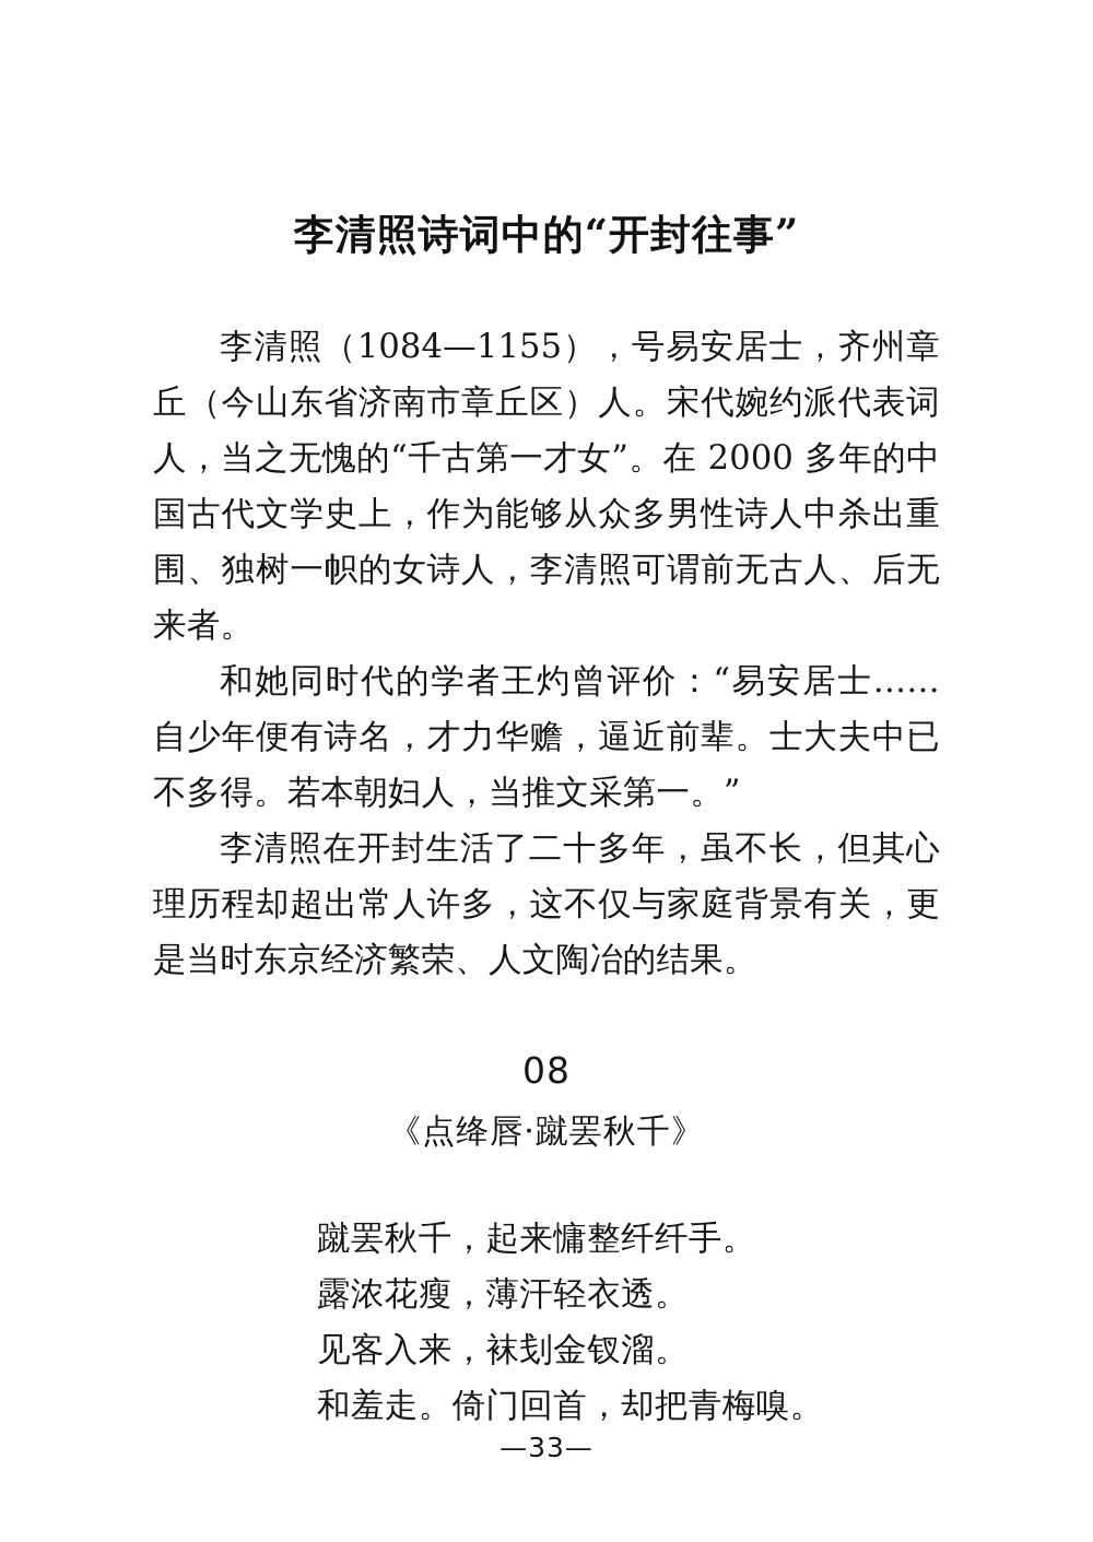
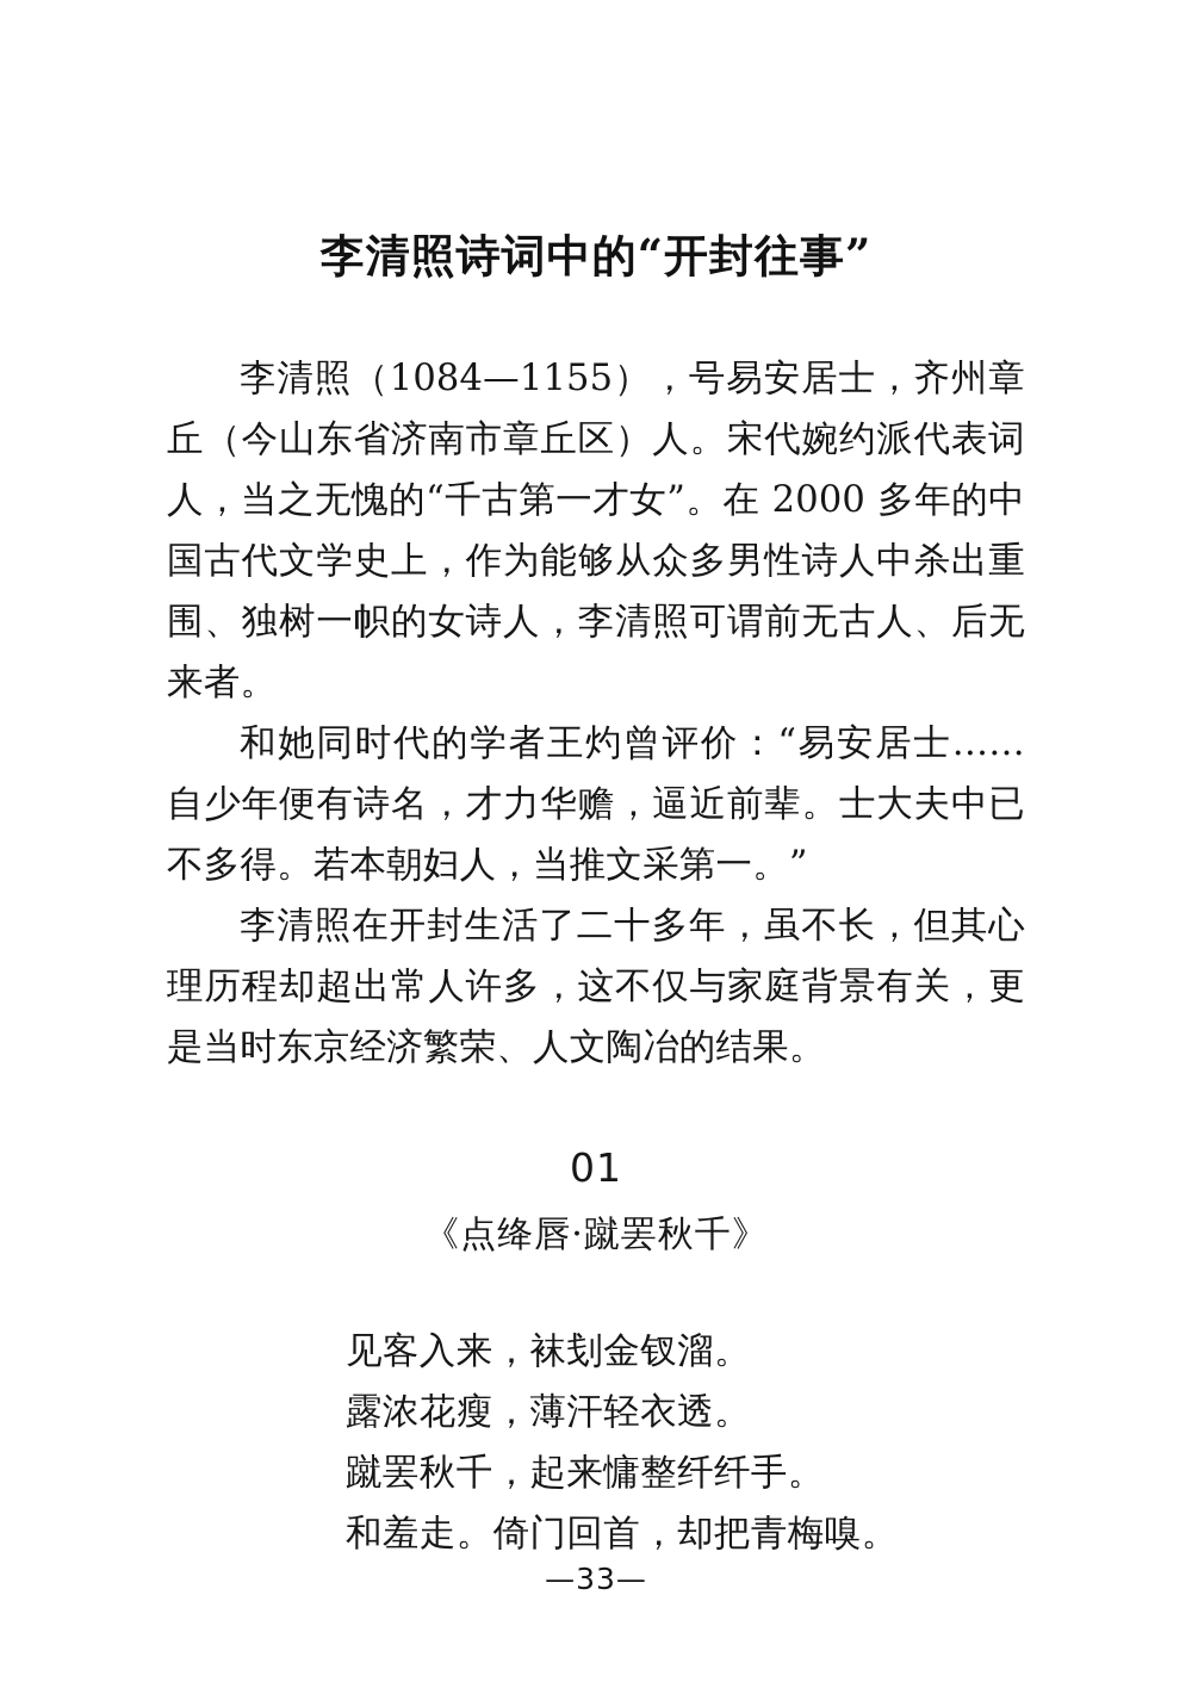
  李清照诗词中的“开封往事”
  李清照（1084—1155），号易安居士，齐州章丘（今山东省济南市章丘区）人。宋代婉约派代表词人，当之无愧的“千古第一才女”。在 2000 多年的中国古代文学史上，作为能够从众多男性诗人中杀出重围、独树一帜的女诗人，李清照可谓前无古人、后无来者。
  和她同时代的学者王灼曾评价：“易安居士……自少年便有诗名，才力华赡，逼近前辈。士大夫中已不多得。若本朝妇人，当推文采第一。”
  李清照在开封生活了二十多年，虽不长，但其心理历程却超出常人许多，这不仅与家庭背景有关，更是当时东京经济繁荣、人文陶冶的结果。
- 08
+ 01
  《点绛唇·蹴罢秋千》
- 蹴罢秋千，起来慵整纤纤手。
+ 见客入来，袜刬金钗溜。
  露浓花瘦，薄汗轻衣透。
- 见客入来，袜刬金钗溜。
+ 蹴罢秋千，起来慵整纤纤手。
  和羞走。倚门回首，却把青梅嗅。
  —33—
